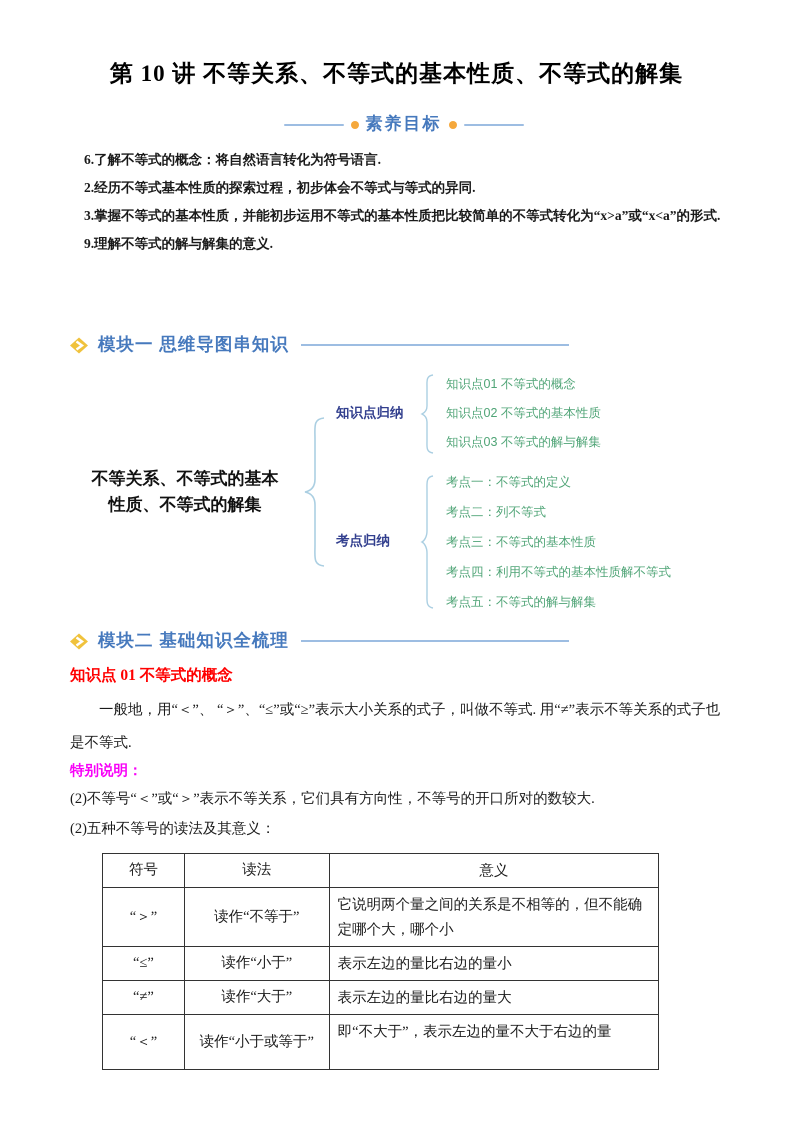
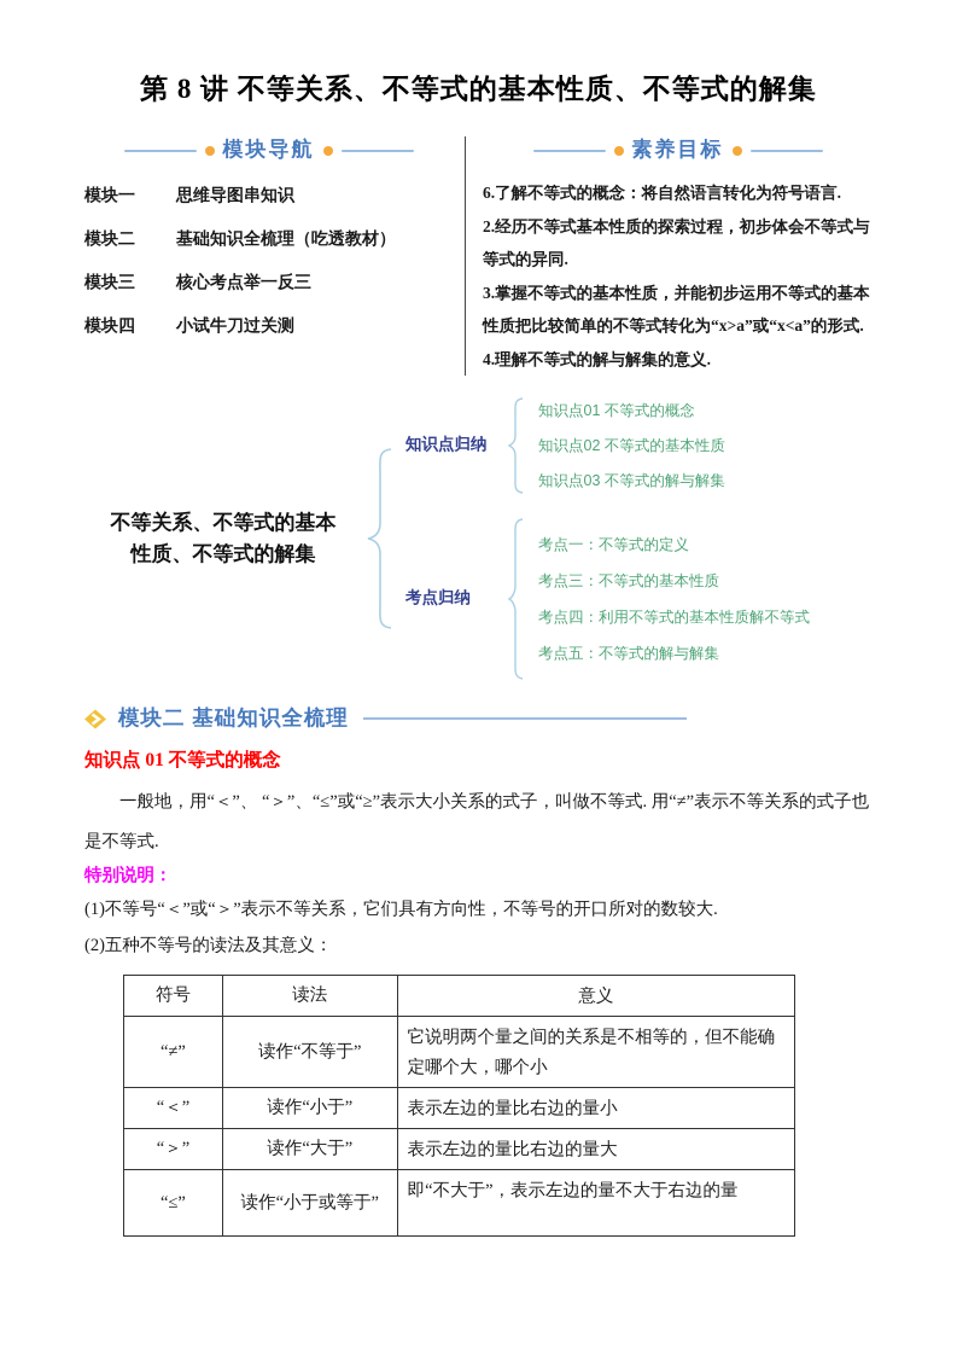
- 第 10 讲 不等关系、不等式的基本性质、不等式的解集
+ 第 8 讲 不等关系、不等式的基本性质、不等式的解集
+ 模块导航
+ 模块一
+ 思维导图串知识
+ 模块二
+ 基础知识全梳理（吃透教材）
+ 模块三
+ 核心考点举一反三
+ 模块四
+ 小试牛刀过关测
  素养目标
  6.了解不等式的概念：将自然语言转化为符号语言.
  2.经历不等式基本性质的探索过程，初步体会不等式与等式的异同.
  3.掌握不等式的基本性质，并能初步运用不等式的基本性质把比较简单的不等式转化为“x>a”或“x<a”的形式.
- 9.理解不等式的解与解集的意义.
+ 4.理解不等式的解与解集的意义.
- 模块一 思维导图串知识
  不等关系、不等式的基本
  性质、不等式的解集
  知识点归纳
  知识点01 不等式的概念
  知识点02 不等式的基本性质
  知识点03 不等式的解与解集
  考点归纳
  考点一：不等式的定义
- 考点二：列不等式
  考点三：不等式的基本性质
  考点四：利用不等式的基本性质解不等式
  考点五：不等式的解与解集
  模块二 基础知识全梳理
  知识点 01 不等式的概念
  一般地，用“＜”、 “＞”、“≤”或“≥”表示大小关系的式子，叫做不等式. 用“≠”表示不等关系的式子也是不等式.
  特别说明：
- (2)不等号“＜”或“＞”表示不等关系，它们具有方向性，不等号的开口所对的数较大.
+ (1)不等号“＜”或“＞”表示不等关系，它们具有方向性，不等号的开口所对的数较大.
  (2)五种不等号的读法及其意义：
  符号	读法	意义
- “＞”	读作“不等于”	它说明两个量之间的关系是不相等的，但不能确定哪个大，哪个小
+ “≠”	读作“不等于”	它说明两个量之间的关系是不相等的，但不能确定哪个大，哪个小
- “≤”	读作“小于”	表示左边的量比右边的量小
+ “＜”	读作“小于”	表示左边的量比右边的量小
- “≠”	读作“大于”	表示左边的量比右边的量大
+ “＞”	读作“大于”	表示左边的量比右边的量大
- “＜”	读作“小于或等于”	即“不大于”，表示左边的量不大于右边的量
+ “≤”	读作“小于或等于”	即“不大于”，表示左边的量不大于右边的量
